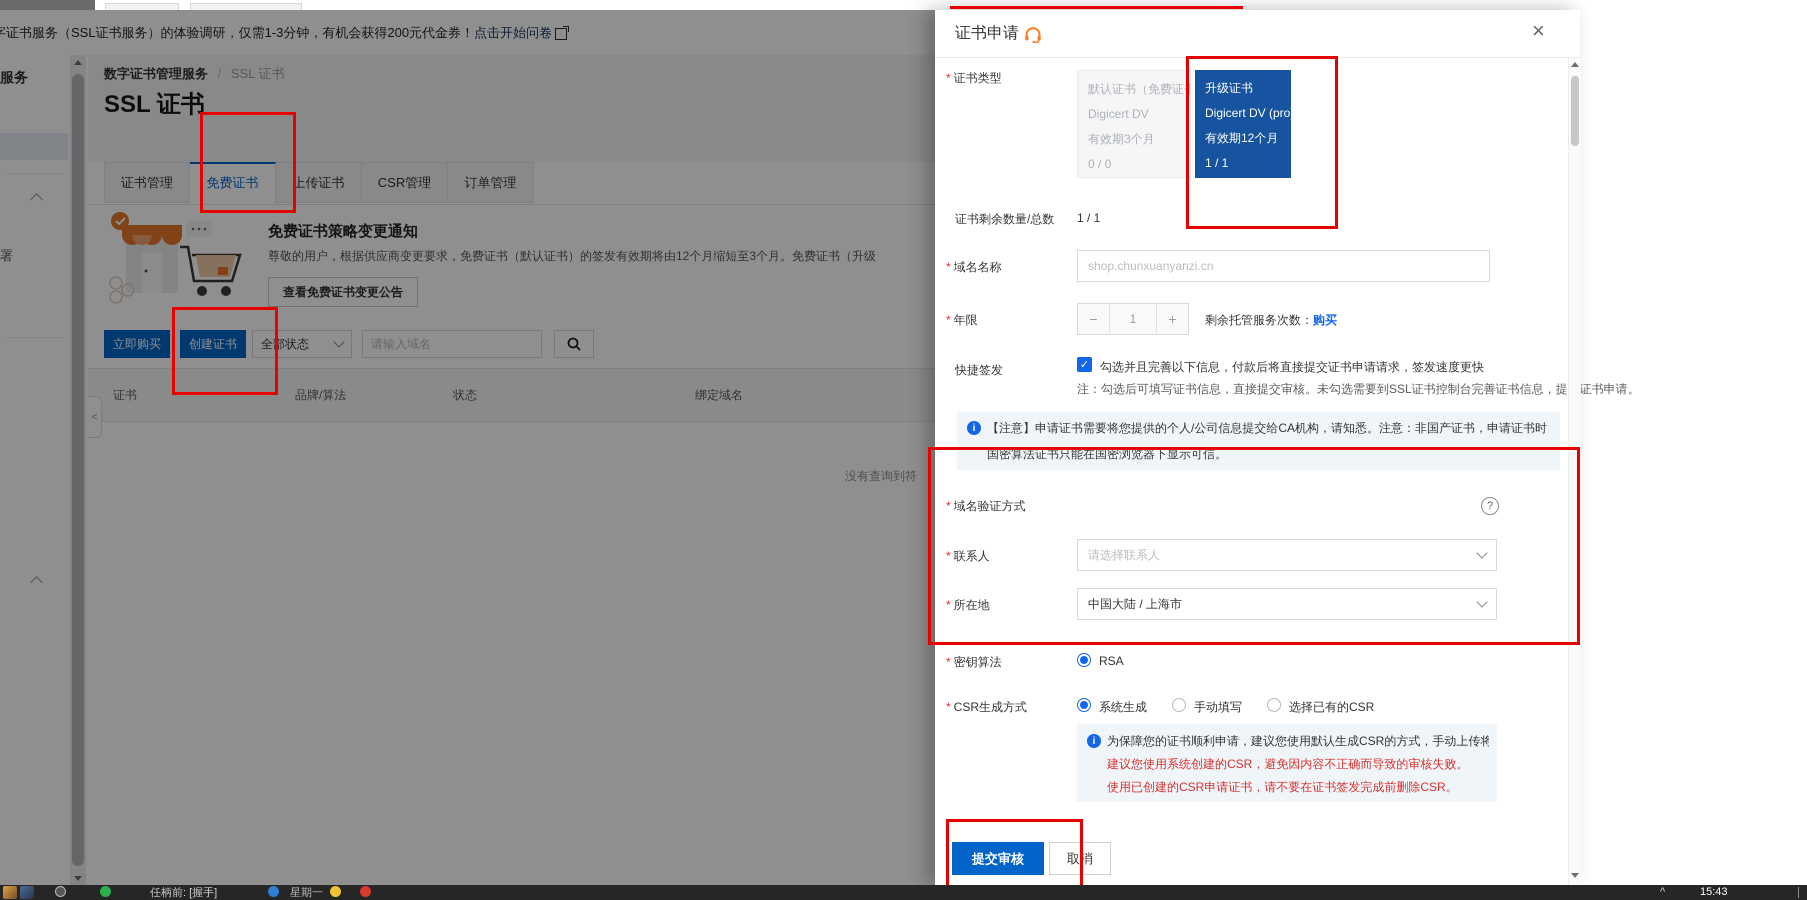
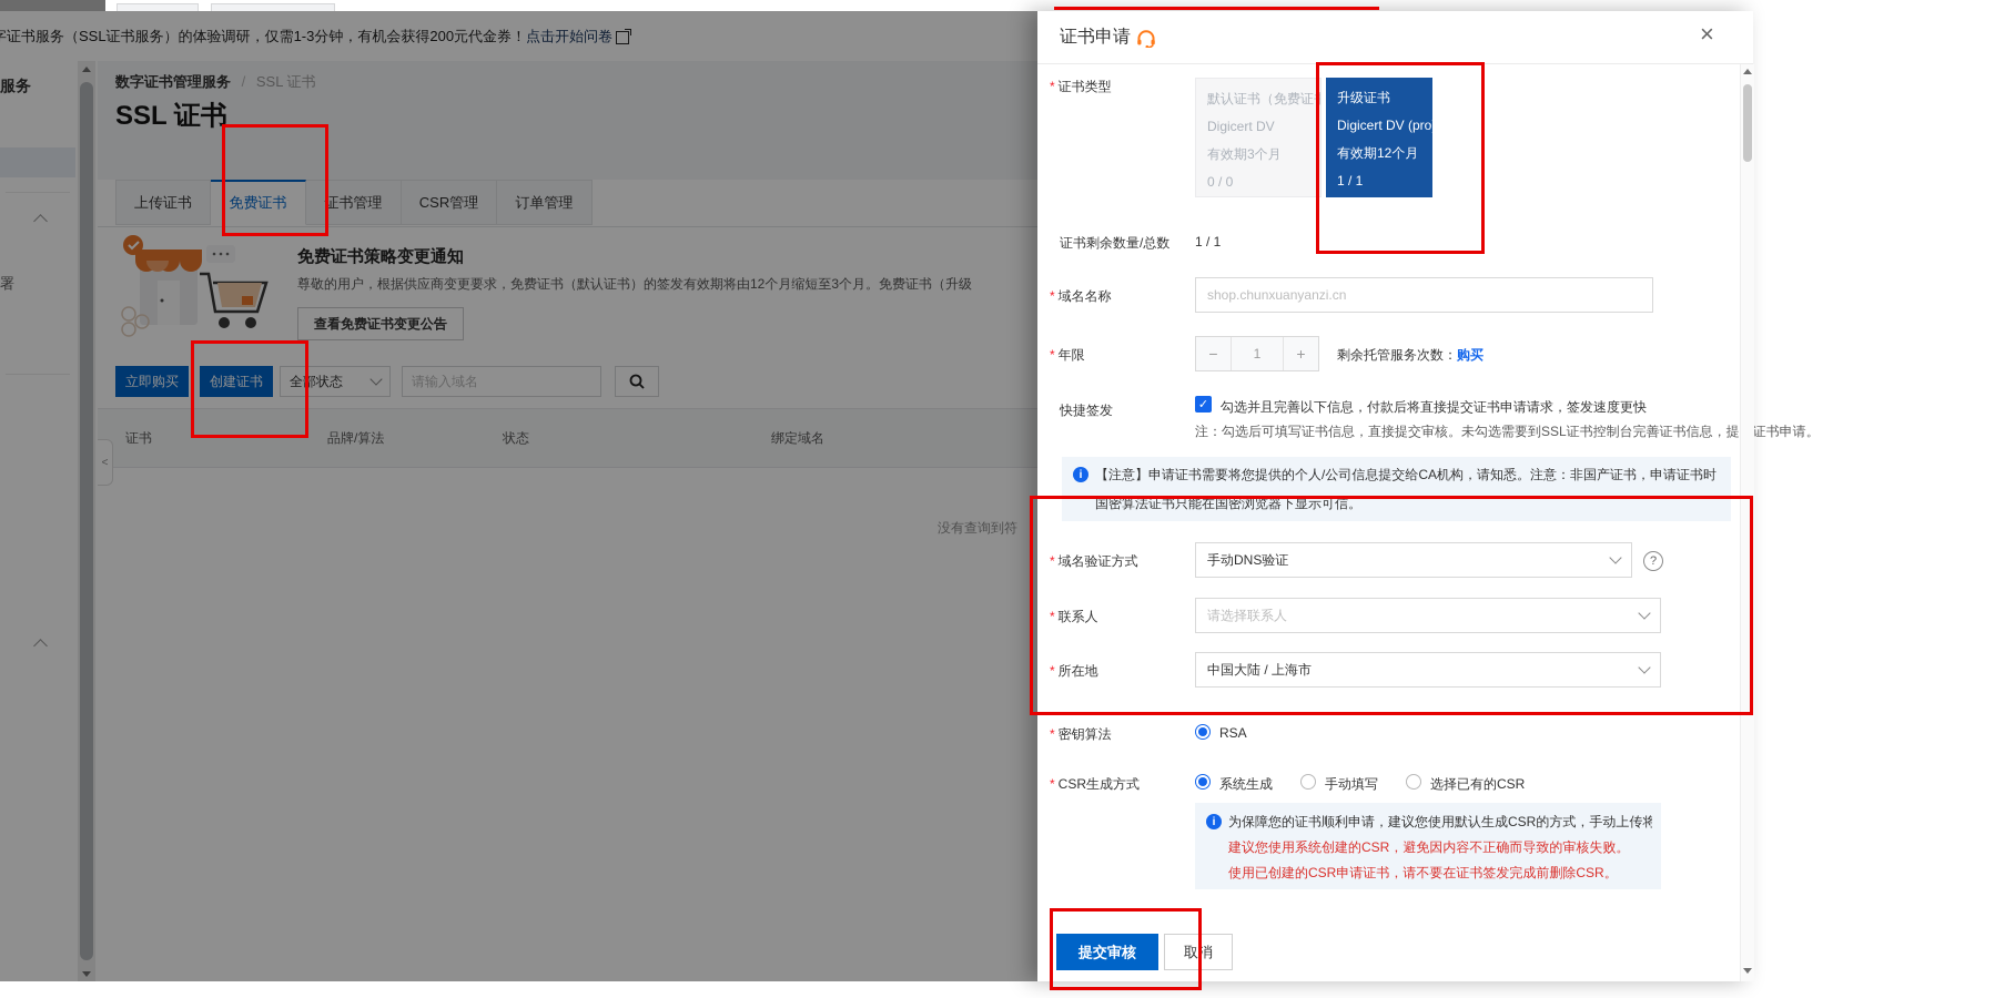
  证书服务（SSL证书服务）的体验调研，仅需1-3分钟，有机会获得200元代金券！
  点击开始问卷
  服务
  署
  数字证书管理服务 / SSL 证书
  SSL 证书
- 证书管理
+ 上传证书
  免费证书
- 上传证书
+ 证书管理
  CSR管理
  订单管理
  免费证书策略变更通知
  尊敬的用户，根据供应商变更要求，免费证书（默认证书）的签发有效期将由12个月缩短至3个月。免费证书（升级
  查看免费证书变更公告
  立即购买
  创建证书
  全部状态
  请输入域名
  证书
  品牌/算法
  状态
  绑定域名
  没有查询到符
  <
  证书申请
  ×
  * 证书类型
  默认证书（免费证
  Digicert DV
  有效期3个月
  0 / 0
  升级证书
  Digicert DV (p
  有效期12个月
  1 / 1
  证书剩余数量/总数
  1 / 1
  * 域名名称
  shop.chunxuanyanzi.cn
  * 年限
  −
  1
  +
  剩余托管服务次数：购买
  快捷签发
  ✓
  勾选并且完善以下信息，付款后将直接提交证书申请请求，签发速度更快
  注：勾选后可填写证书信息，直接提交审核。未勾选需要到SSL证书控制台完善证书信息，提证书申请。
  i
  【注意】申请证书需要将您提供的个人/公司信息提交给CA机构，请知悉。注意：非国产证书，申请证书时
  国密算法证书只能在国密浏览器下显示可信。
  * 域名验证方式
+ 手动DNS验证
  ?
  * 联系人
  请选择联系人
  * 所在地
  中国大陆 / 上海市
  * 密钥算法
  RSA
  * CSR生成方式
  系统生成
  手动填写
  选择已有的CSR
  i
  为保障您的证书顺利申请，建议您使用默认生成CSR的方式，手动上传将
  建议您使用系统创建的CSR，避免因内容不正确而导致的审核失败。
  使用已创建的CSR申请证书，请不要在证书签发完成前删除CSR。
  提交审核
  取消
- 任柄前: [握手]
- 星期一
- ^
- 15:43
